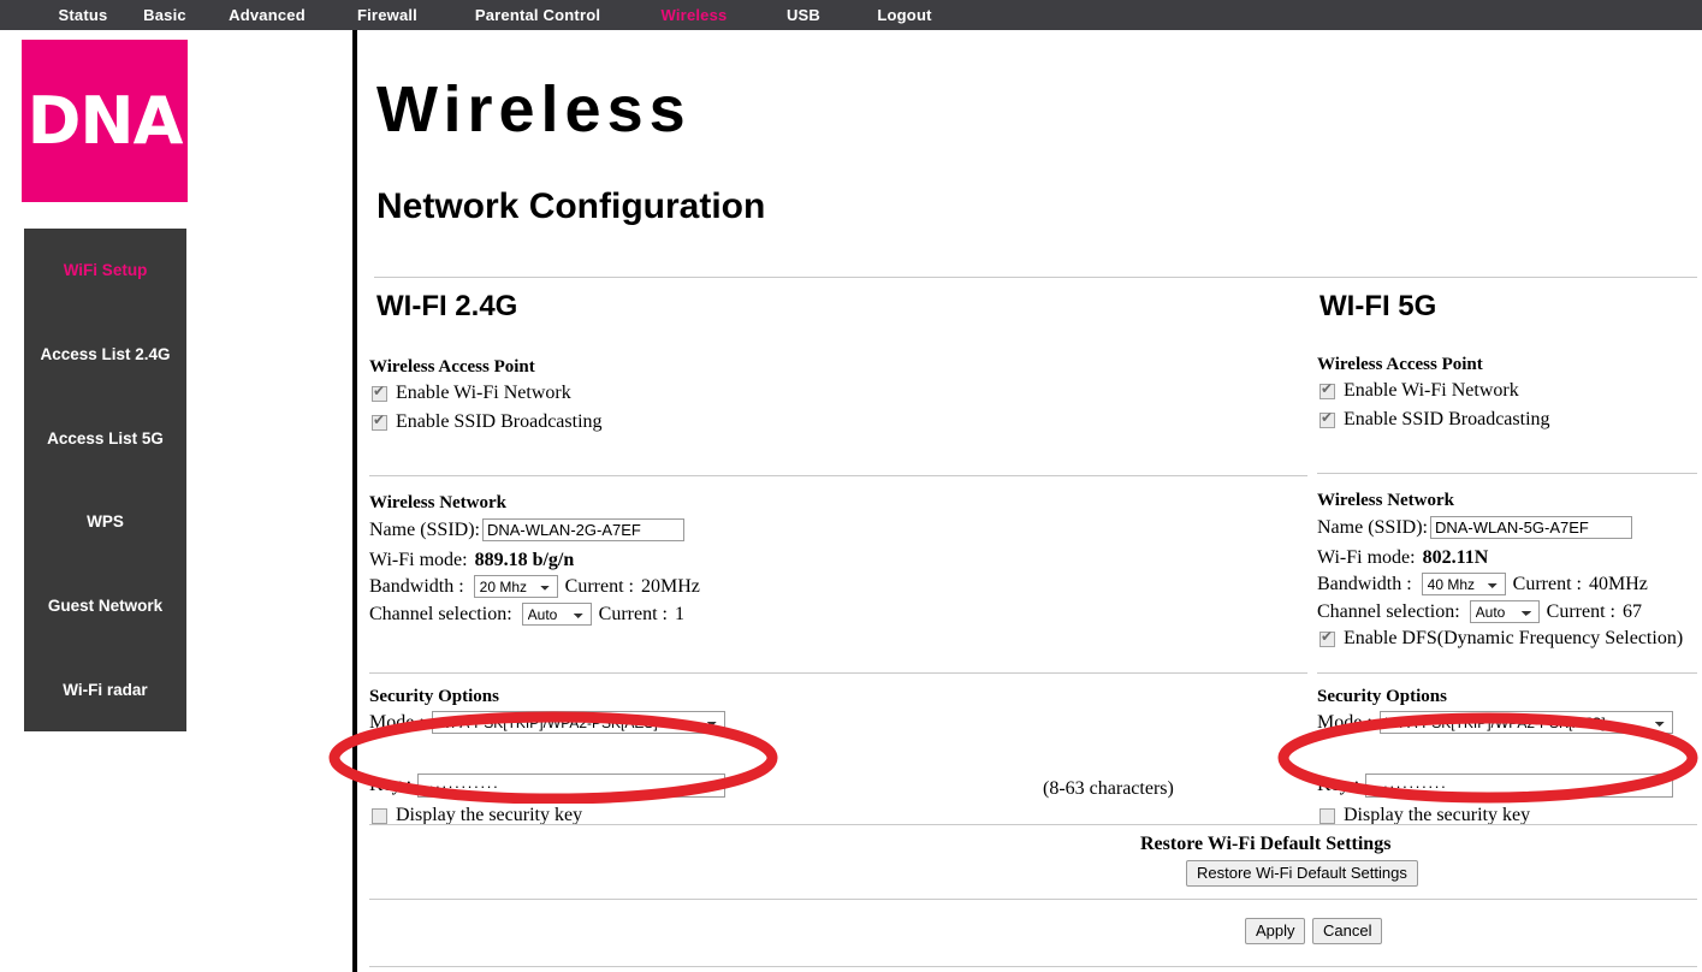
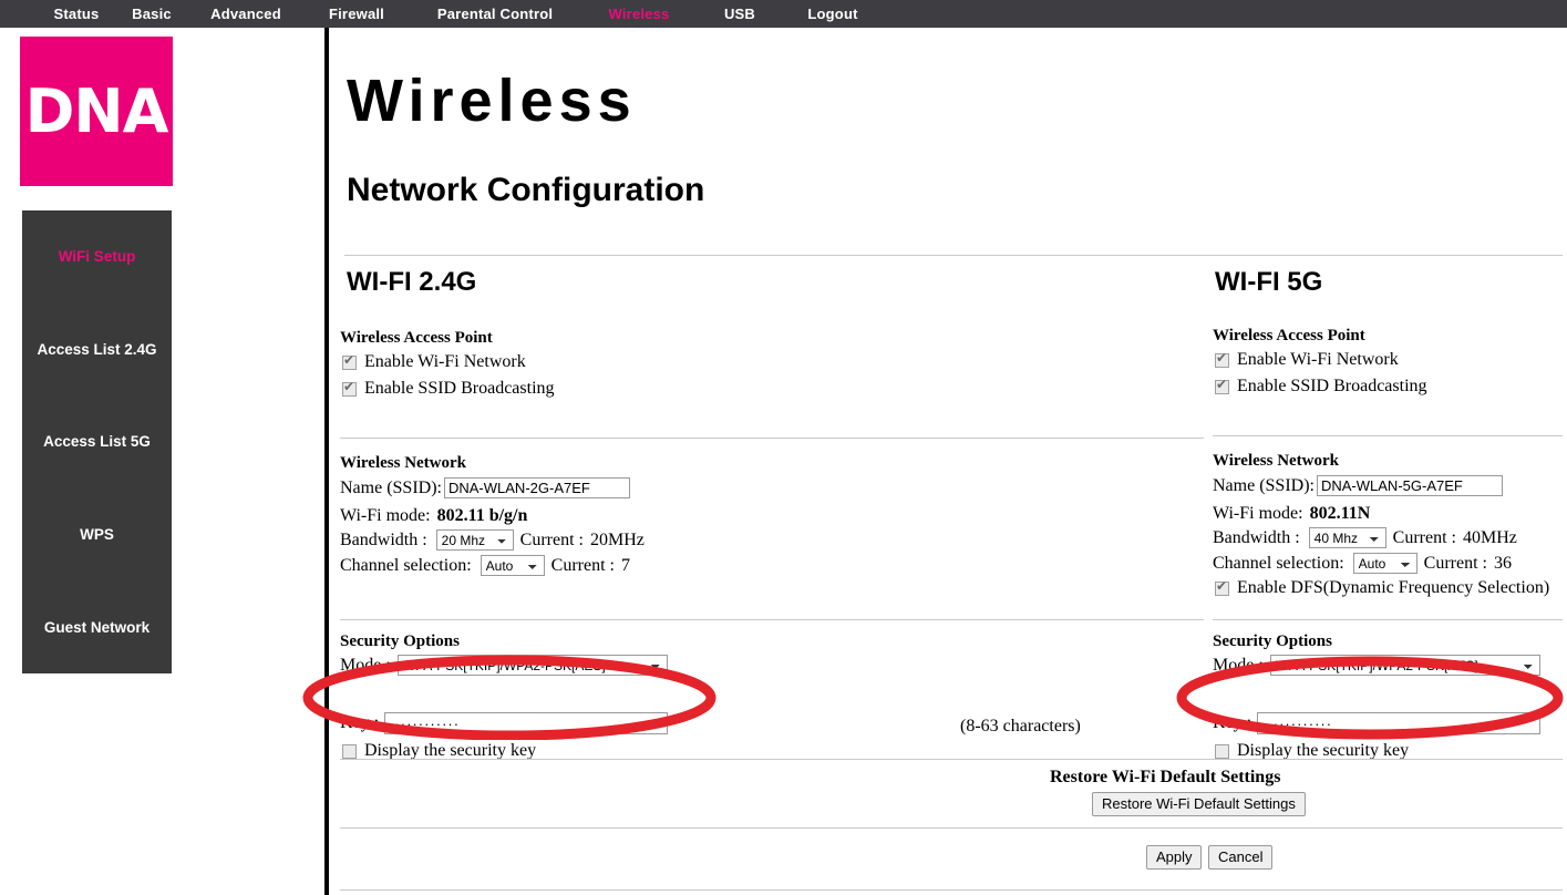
  Status
  Basic
  Advanced
  Firewall
  Parental Control
  Wireless
  USB
  Logout
  DNA
  WiFi Setup
  Access List 2.4G
  Access List 5G
  WPS
  Guest Network
- Wi-Fi radar
  Wireless
  Network Configuration
  WI-FI 2.4G
  WI-FI 5G
  Wireless Access Point
  Enable Wi-Fi Network
  Enable SSID Broadcasting
  Wireless Network
  Name (SSID):
  DNA-WLAN-2G-A7EF
  Wi-Fi mode:
- 889.18 b/g/n
+ 802.11 b/g/n
  Bandwidth :
  20 Mhz
  Current :
  20MHz
  Channel selection:
  Auto
  Current :
- 1
+ 7
  Security Options
  ············
  Display the security key
  (8-63 characters)
  Wireless Access Point
  Enable Wi-Fi Network
  Enable SSID Broadcasting
  Wireless Network
  Name (SSID):
  DNA-WLAN-5G-A7EF
  Wi-Fi mode:
  802.11N
  Bandwidth :
  40 Mhz
  Current :
  40MHz
  Channel selection:
  Auto
  Current :
- 67
+ 36
  Enable DFS(Dynamic Frequency Selection)
  Security Options
  ···········
  Display the security key
  Restore Wi-Fi Default Settings
  Restore Wi-Fi Default Settings
  Apply
  Cancel
